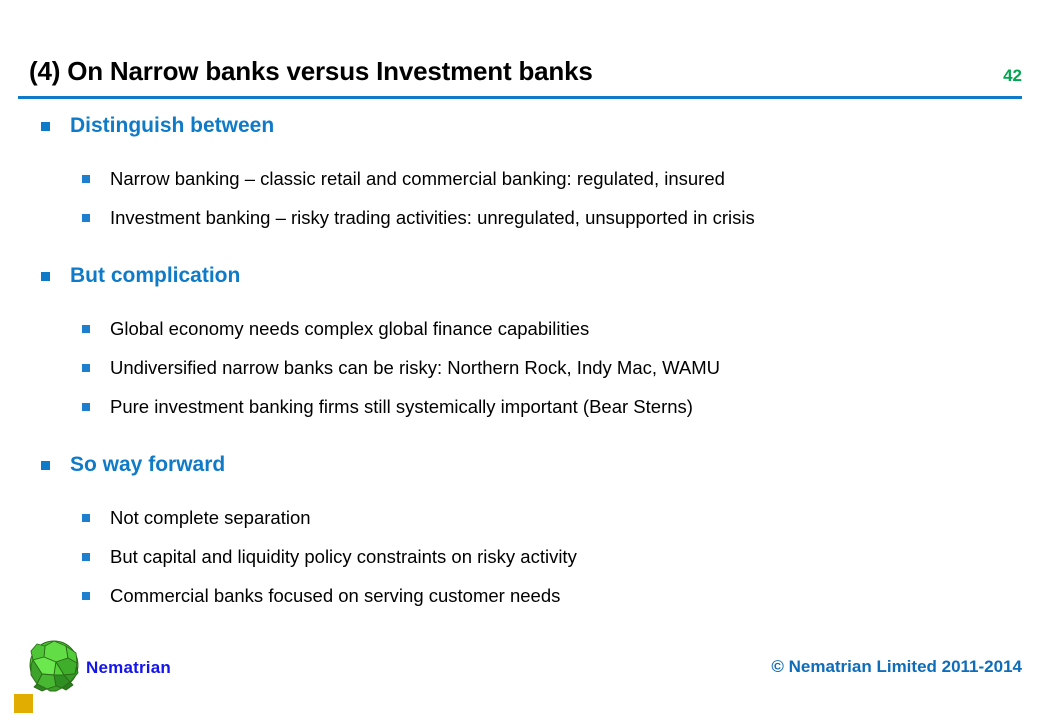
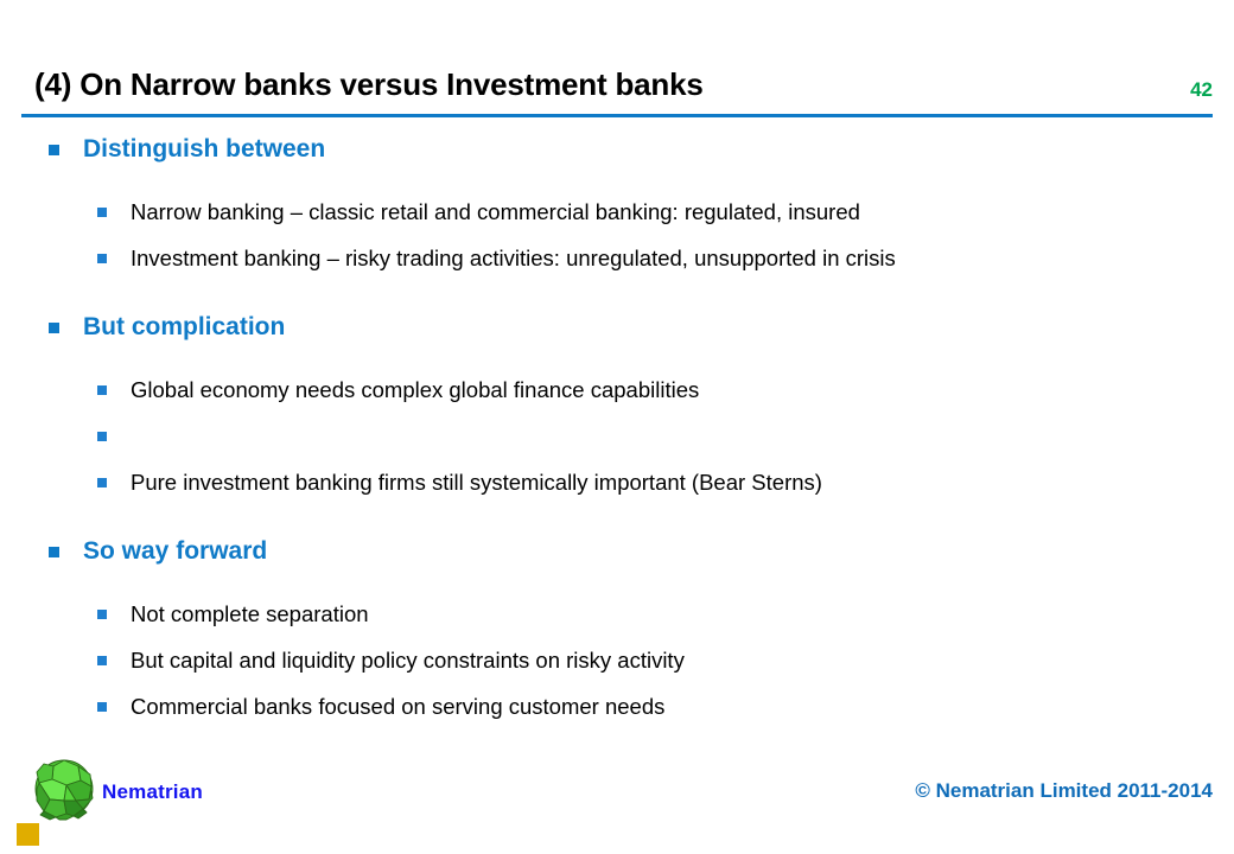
  (4) On Narrow banks versus Investment banks
  42
  Distinguish between
  Narrow banking – classic retail and commercial banking: regulated, insured
  Investment banking – risky trading activities: unregulated, unsupported in crisis
  But complication
  Global economy needs complex global finance capabilities
- Undiversified narrow banks can be risky: Northern Rock, Indy Mac, WAMU
  Pure investment banking firms still systemically important (Bear Sterns)
  So way forward
  Not complete separation
  But capital and liquidity policy constraints on risky activity
  Commercial banks focused on serving customer needs
  Nematrian
  © Nematrian Limited 2011-2014
